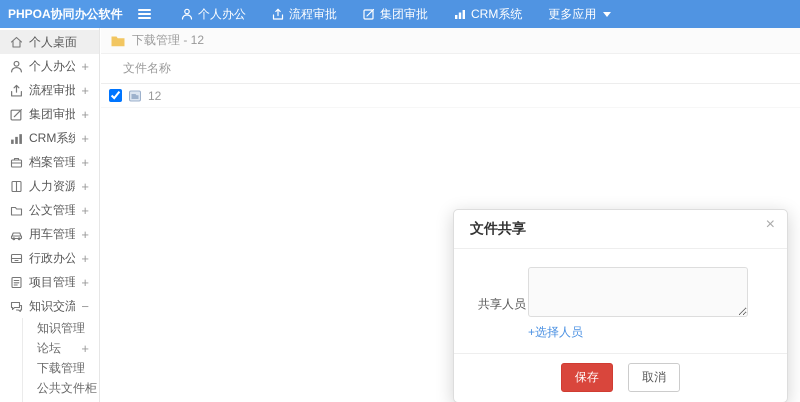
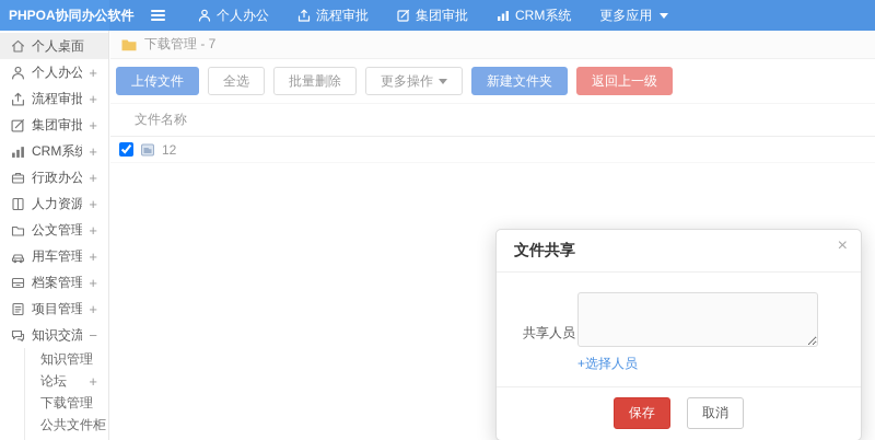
  PHPOA协同办公软件
  个人办公
  流程审批
  集团审批
  CRM系统
  更多应用
  个人桌面
  个人办公
  +
  流程审批
  +
  集团审批
  +
  CRM系统
  +
- 档案管理
+ 行政办公
  +
  人力资源
  +
  公文管理
  +
  用车管理
  +
- 行政办公
+ 档案管理
  +
  项目管理
  +
  知识交流
  −
  知识管理
  论坛
  +
  下载管理
  公共文件柜
- 下载管理 - 12
+ 下载管理 - 7
+ 上传文件
+ 全选
+ 批量删除
+ 更多操作
+ 新建文件夹
+ 返回上一级
  文件名称
  12
  文件共享
  ×
  共享人员
  +选择人员
  保存 取消
